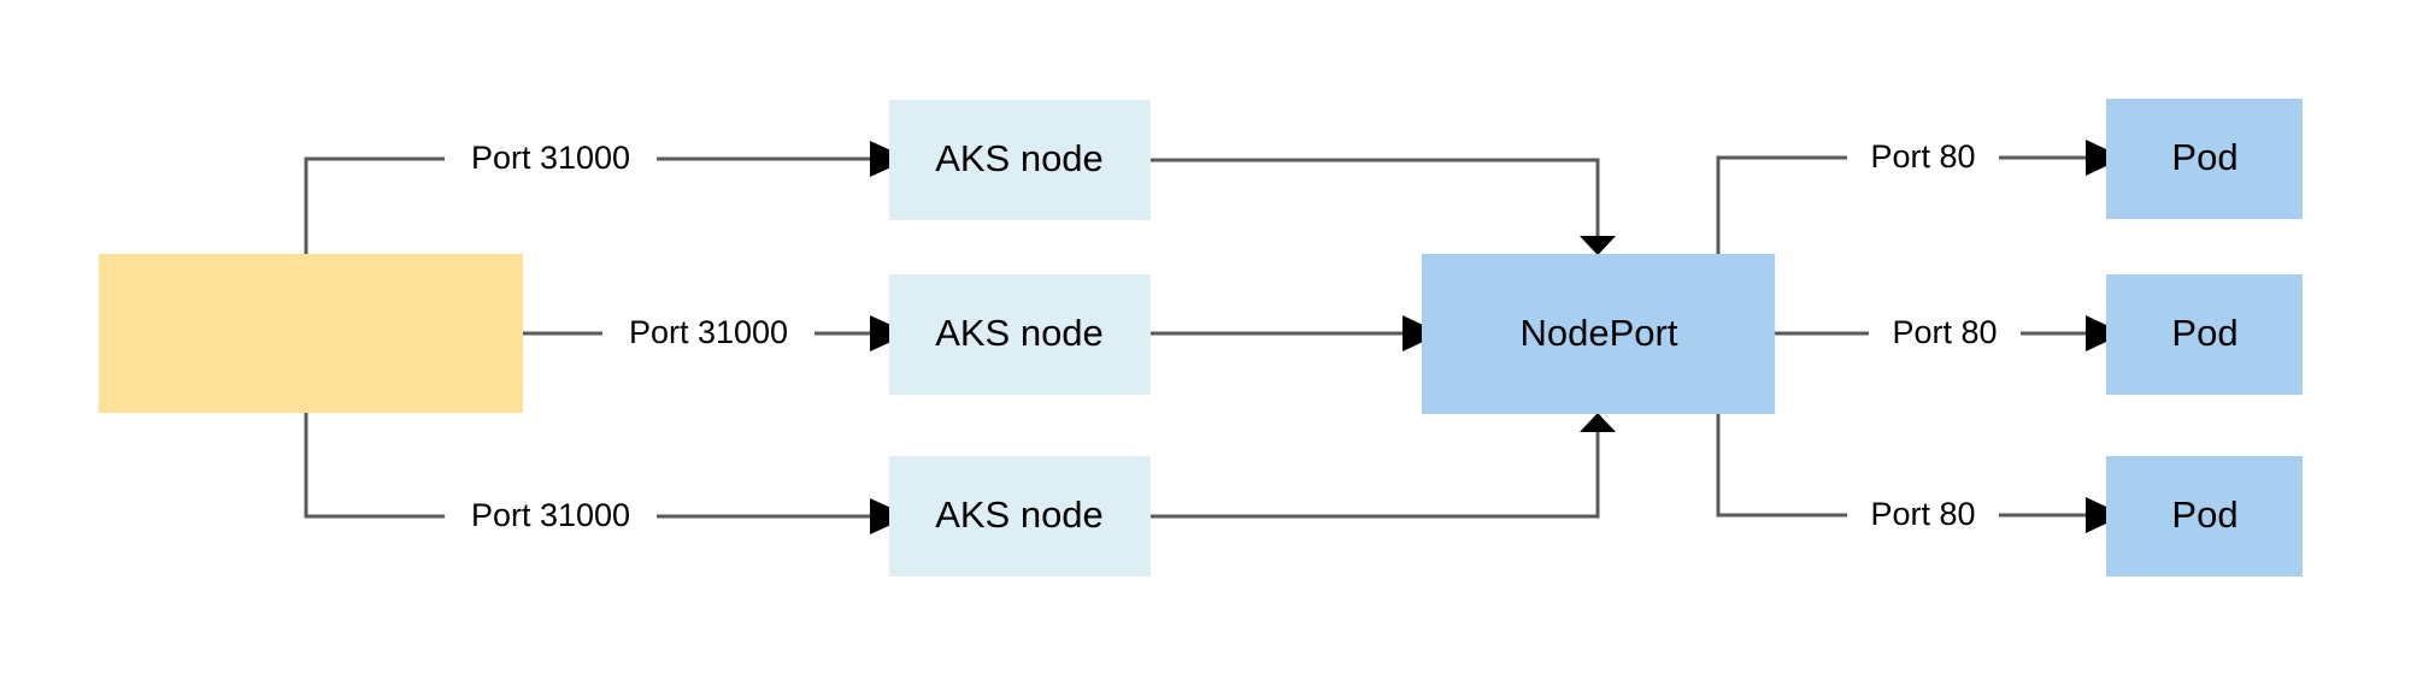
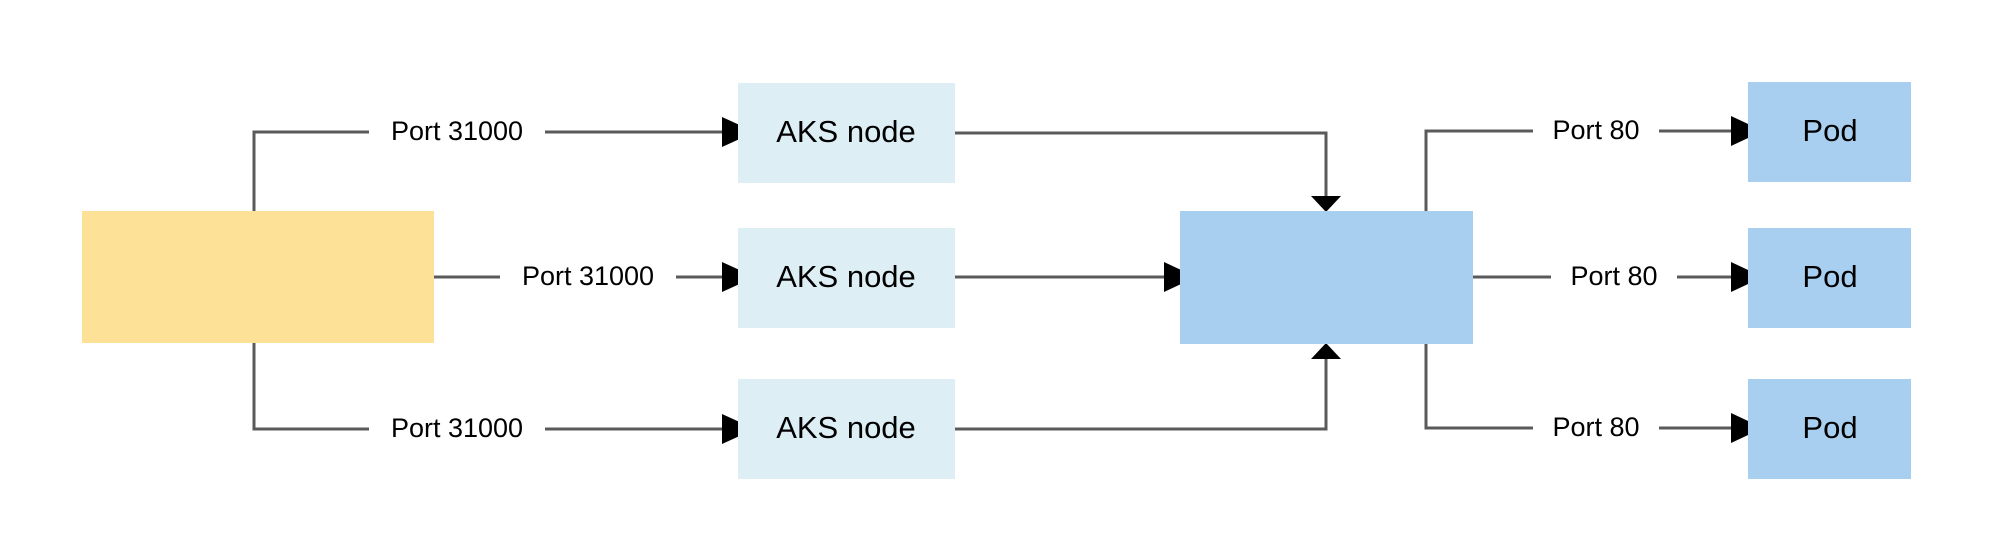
  AKS node
  AKS node
  AKS node
- NodePort
  Pod
  Pod
  Pod
  Port 31000
  Port 31000
  Port 31000
  Port 80
  Port 80
  Port 80
